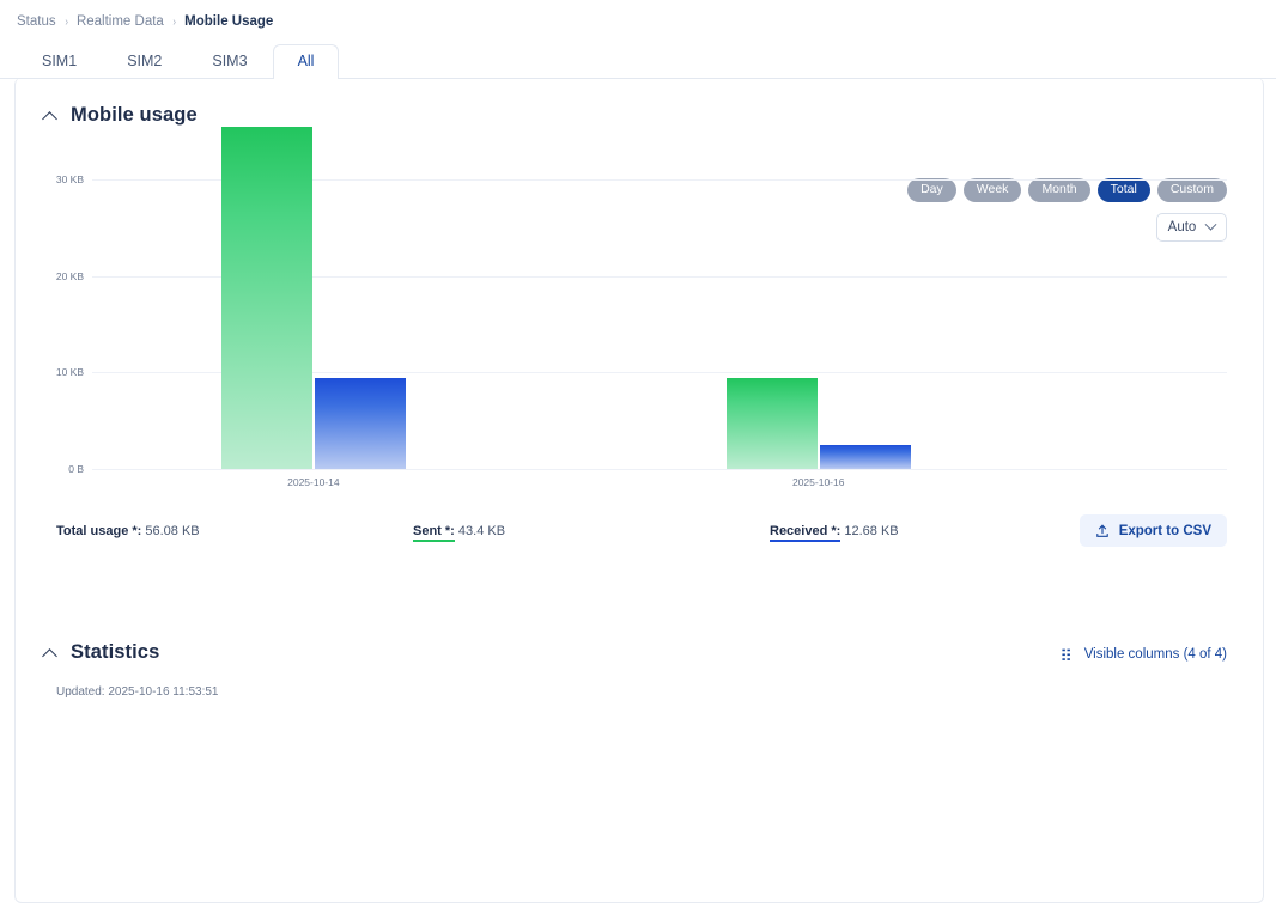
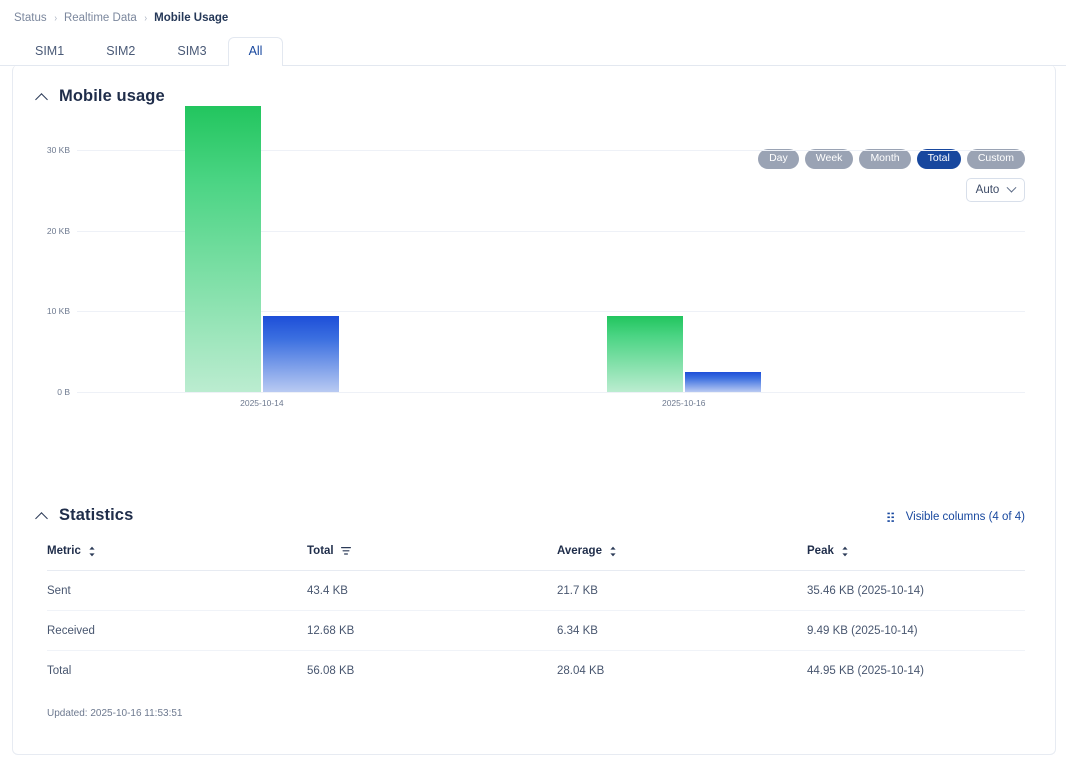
  Status
  ›
  Realtime Data
  ›
  Mobile Usage
  SIM1
  SIM2
  SIM3
  All
  Mobile usage
  Day
  Week
  Month
  Total
  Custom
  Auto
  0 B
  10 KB
  20 KB
  30 KB
  2025-10-14
  2025-10-16
- Total usage *: 56.08 KB
- Sent *: 43.4 KB
- Received *: 12.68 KB
- Export to CSV
  Statistics
  Visible columns (4 of 4)
+ Metric	Total	Average	Peak
+ Sent	43.4 KB	21.7 KB	35.46 KB (2025-10-14)
+ Received	12.68 KB	6.34 KB	9.49 KB (2025-10-14)
+ Total	56.08 KB	28.04 KB	44.95 KB (2025-10-14)
  Updated: 2025-10-16 11:53:51
